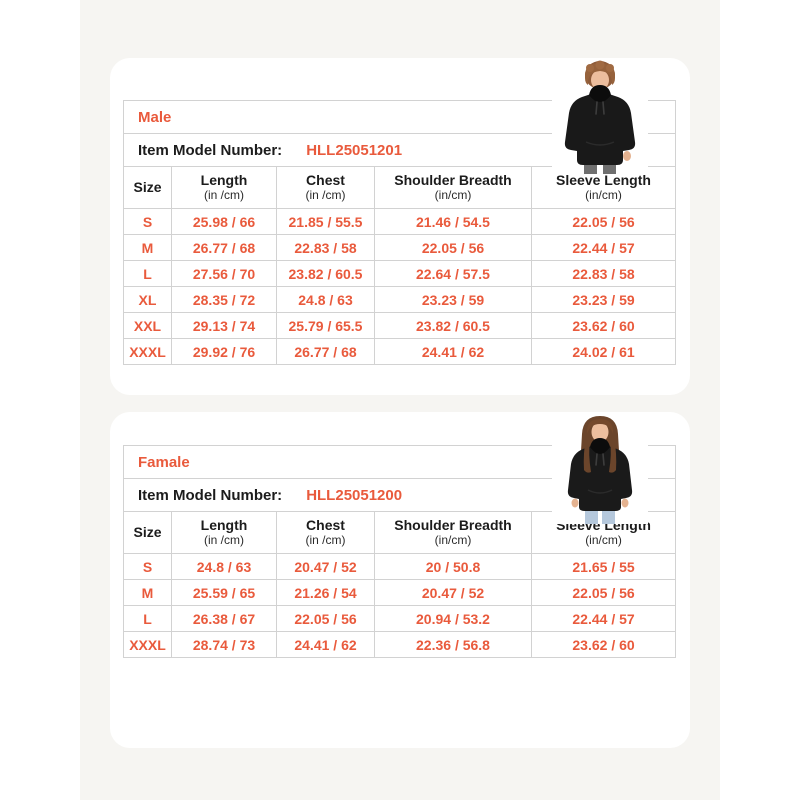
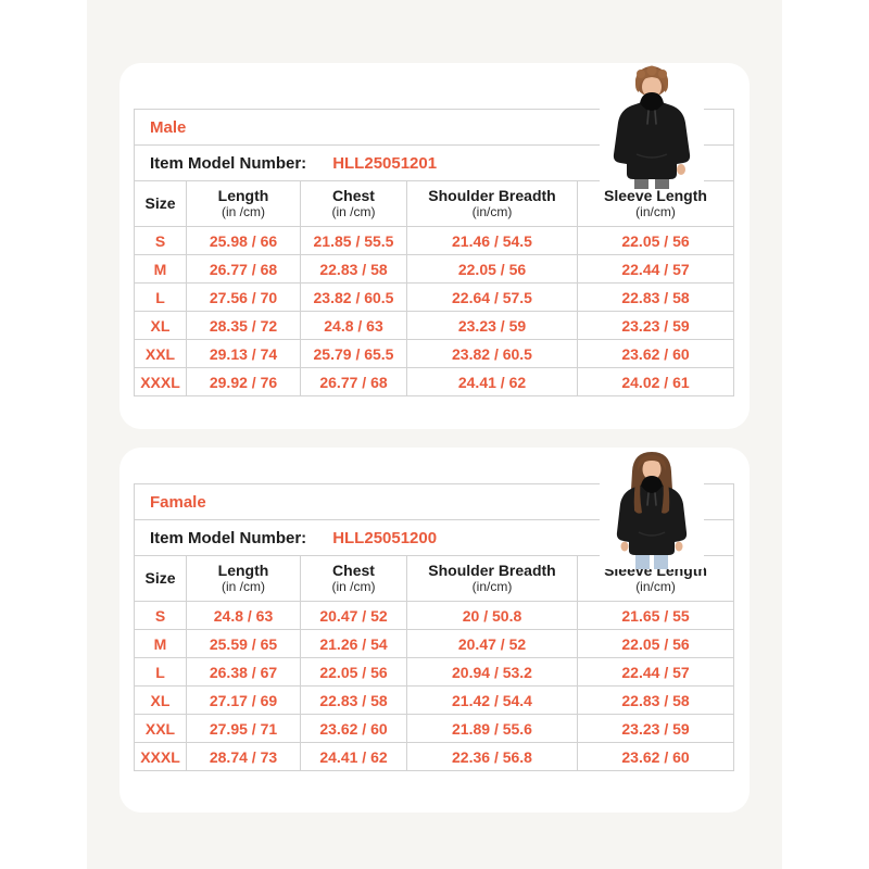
  Male
  Item Model Number: HLL25051201
  Size	Length(in /cm)	Chest(in /cm)	Shoulder Breadth(in/cm)	Sleeve Length(in/cm)
  S	25.98 / 66	21.85 / 55.5	21.46 / 54.5	22.05 / 56
  M	26.77 / 68	22.83 / 58	22.05 / 56	22.44 / 57
  L	27.56 / 70	23.82 / 60.5	22.64 / 57.5	22.83 / 58
  XL	28.35 / 72	24.8 / 63	23.23 / 59	23.23 / 59
  XXL	29.13 / 74	25.79 / 65.5	23.82 / 60.5	23.62 / 60
  XXXL	29.92 / 76	26.77 / 68	24.41 / 62	24.02 / 61
  Famale
  Item Model Number: HLL25051200
  Size	Length(in /cm)	Chest(in /cm)	Shoulder Breadth(in/cm)	Sleeve Length(in/cm)
  S	24.8 / 63	20.47 / 52	20 / 50.8	21.65 / 55
  M	25.59 / 65	21.26 / 54	20.47 / 52	22.05 / 56
  L	26.38 / 67	22.05 / 56	20.94 / 53.2	22.44 / 57
+ XL	27.17 / 69	22.83 / 58	21.42 / 54.4	22.83 / 58
+ XXL	27.95 / 71	23.62 / 60	21.89 / 55.6	23.23 / 59
  XXXL	28.74 / 73	24.41 / 62	22.36 / 56.8	23.62 / 60
